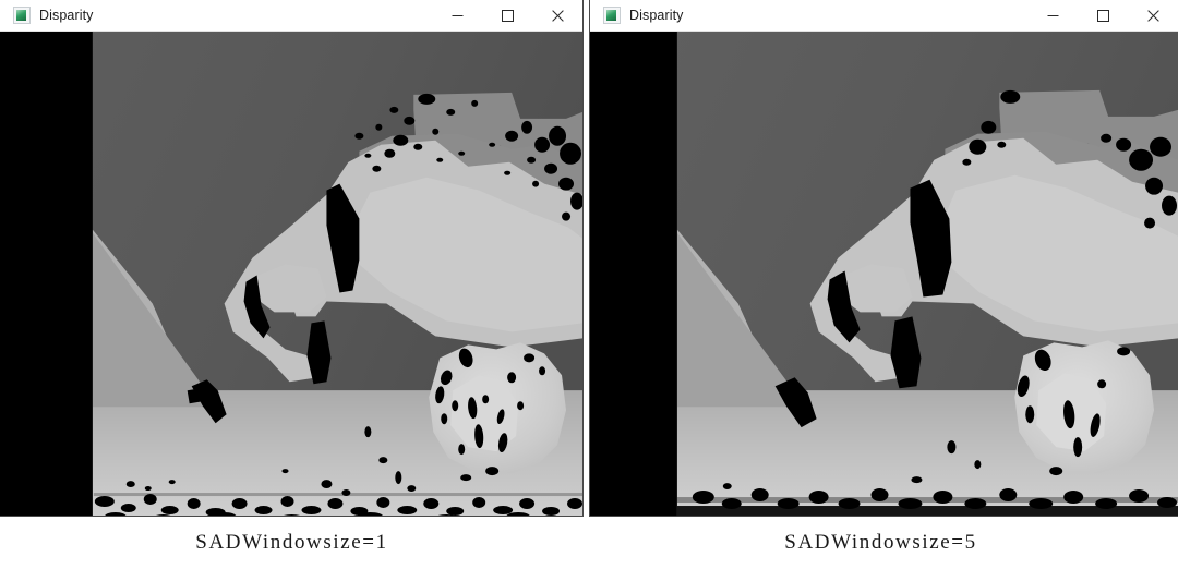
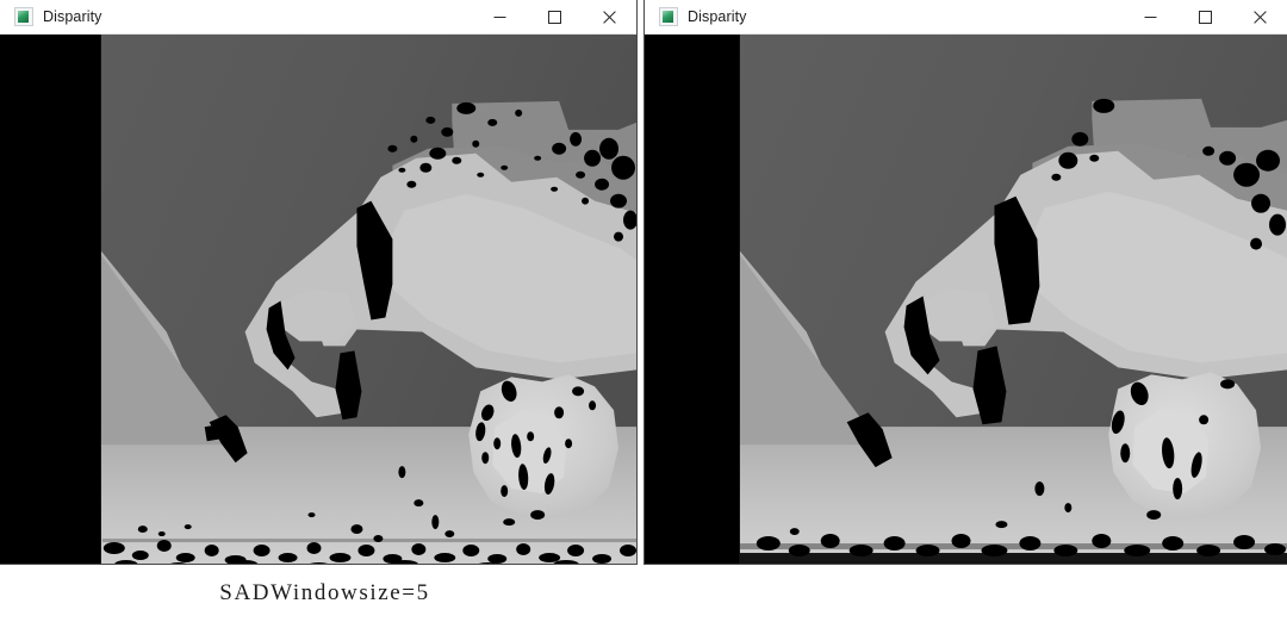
  Disparity
  Disparity
- SADWindowsize=1
  SADWindowsize=5
